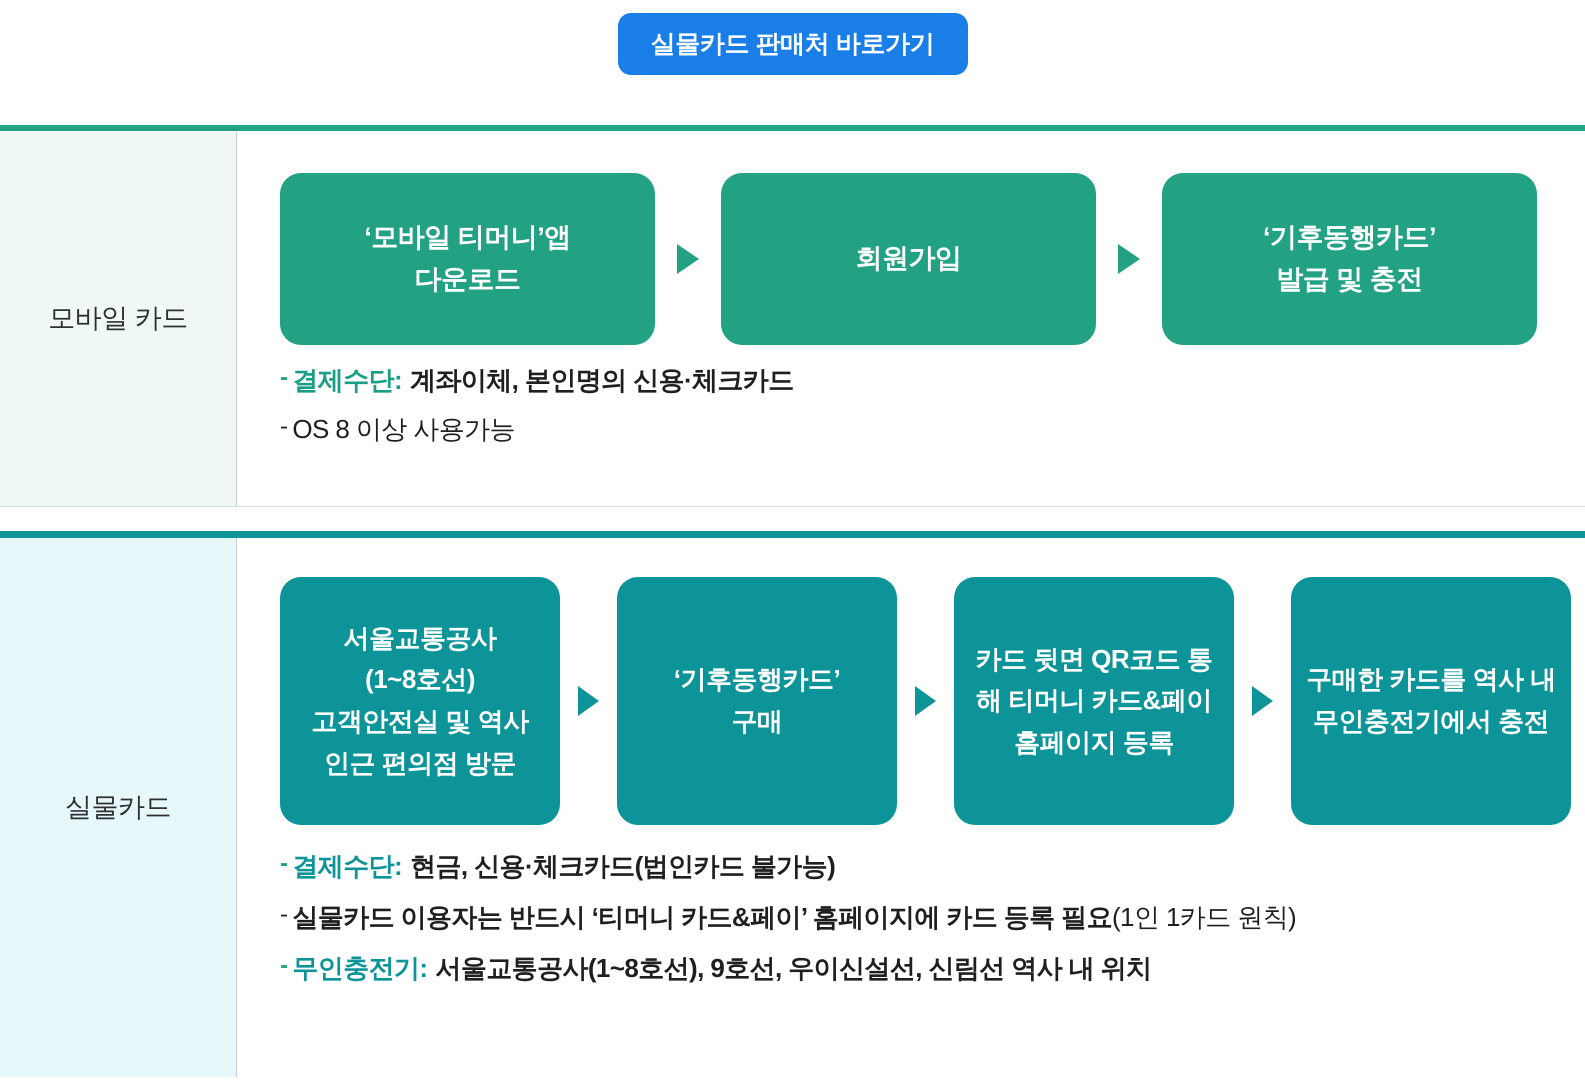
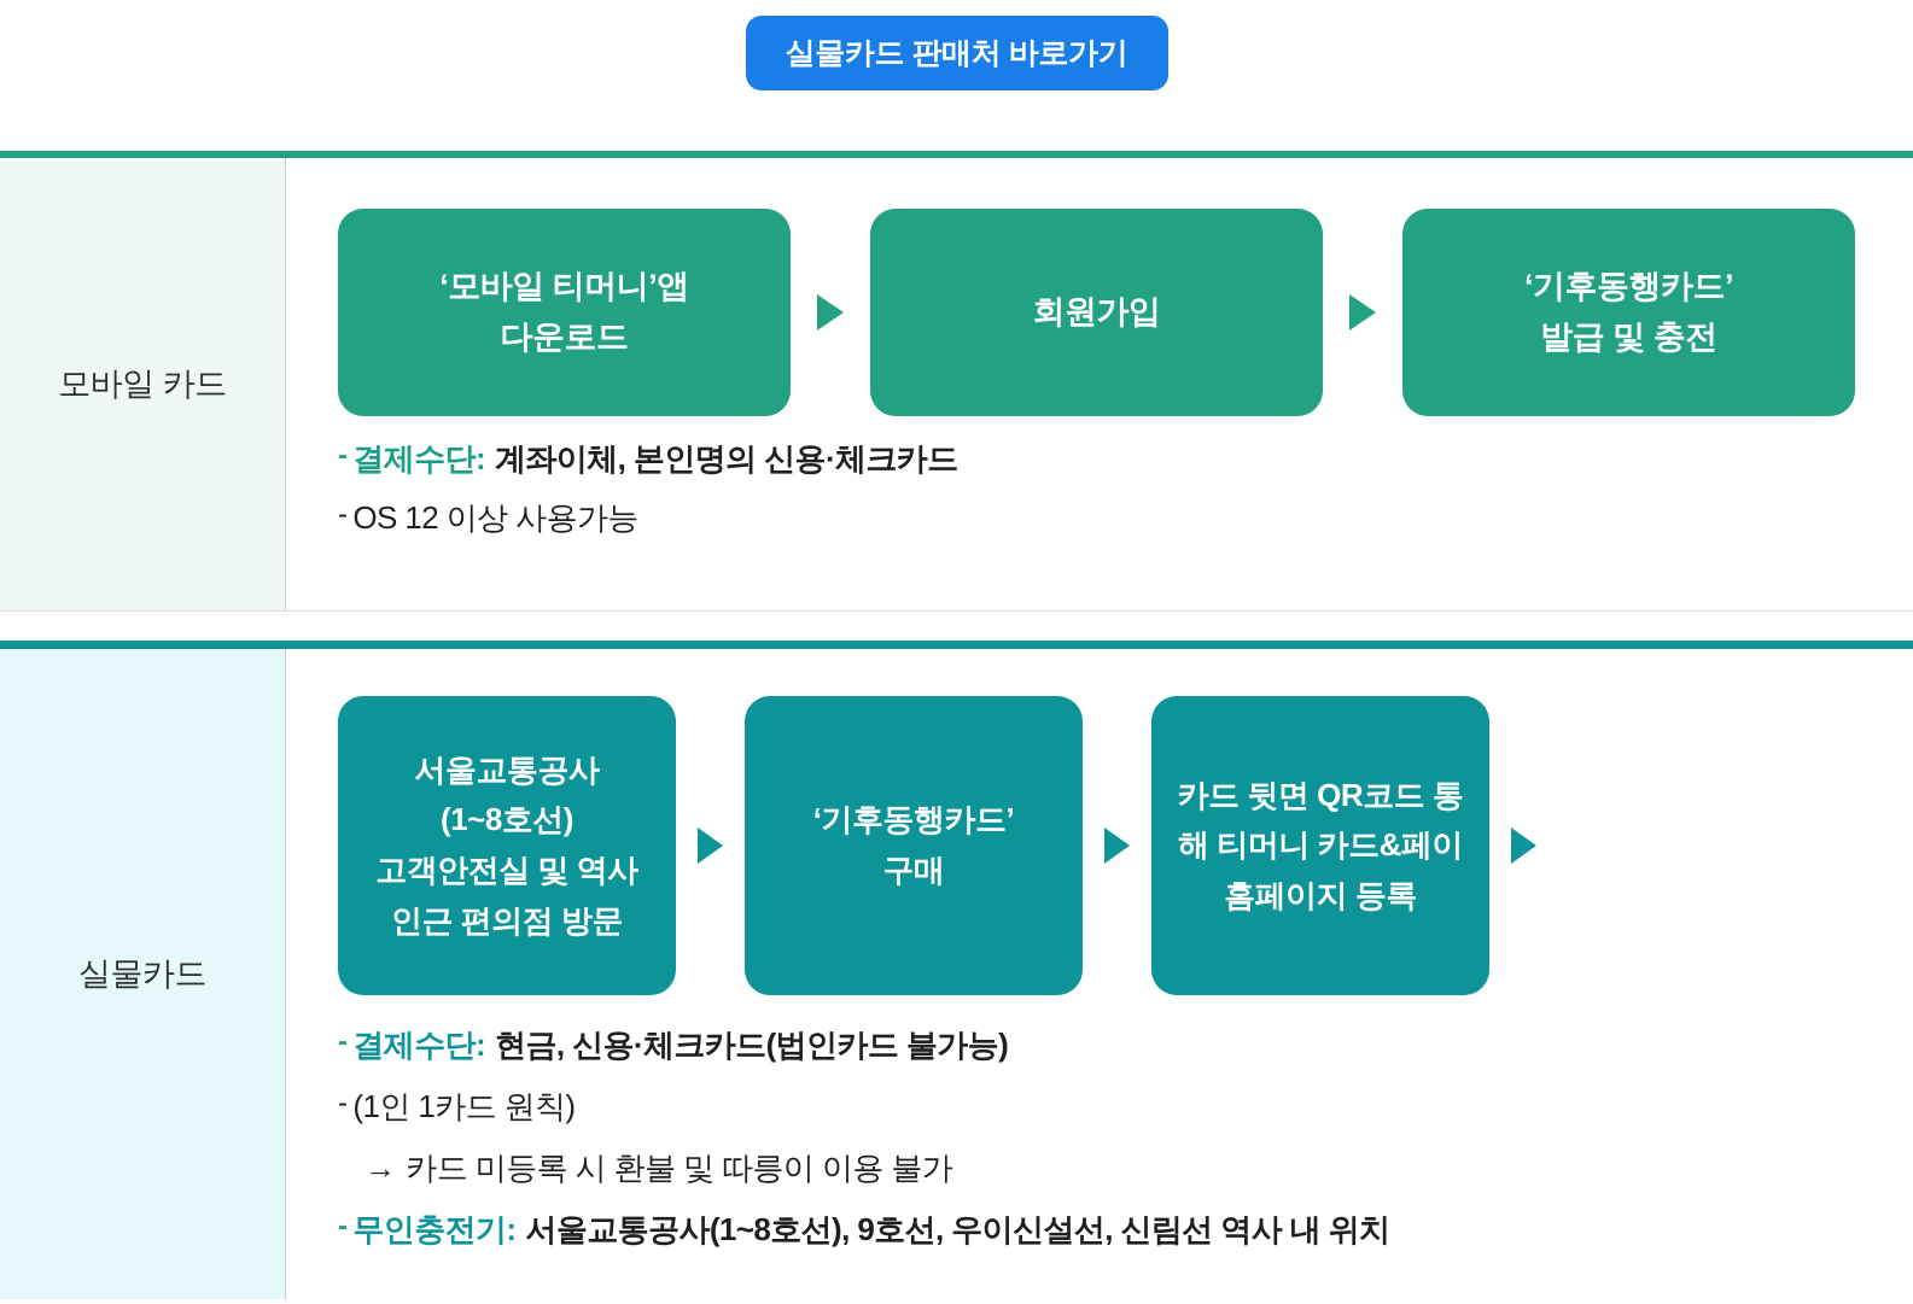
  실물카드 판매처 바로가기
  모바일 카드
  ‘모바일 티머니’앱
  다운로드
  회원가입
  ‘기후동행카드’
  발급 및 충전
  -
  결제수단:
  계좌이체, 본인명의 신용·체크카드
  -
- OS 8 이상 사용가능
+ OS 12 이상 사용가능
  실물카드
  서울교통공사
  (1~8호선)
  고객안전실 및 역사
  인근 편의점 방문
  ‘기후동행카드’
  구매
  카드 뒷면 QR코드 통
  해 티머니 카드&페이
  홈페이지 등록
- 구매한 카드를 역사 내
- 무인충전기에서 충전
  -
  결제수단:
  현금, 신용·체크카드(법인카드 불가능)
  -
- 실물카드 이용자는 반드시 ‘티머니 카드&페이’ 홈페이지에 카드 등록 필요
  (1인 1카드 원칙)
+ →
+ 카드 미등록 시 환불 및 따릉이 이용 불가
  -
  무인충전기:
  서울교통공사(1~8호선), 9호선, 우이신설선, 신림선 역사 내 위치
